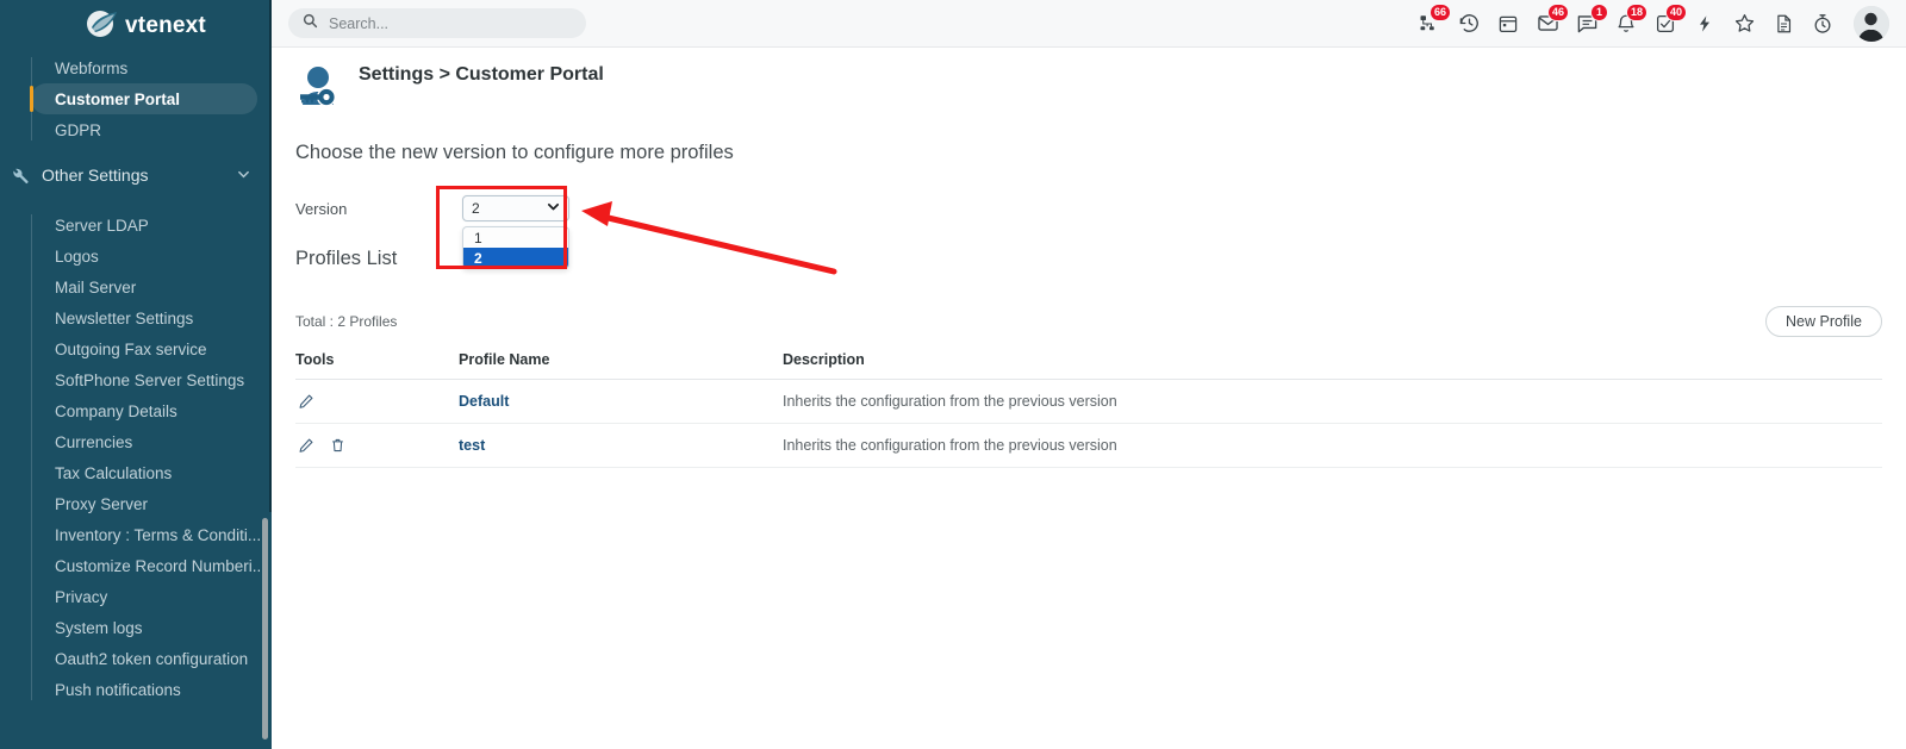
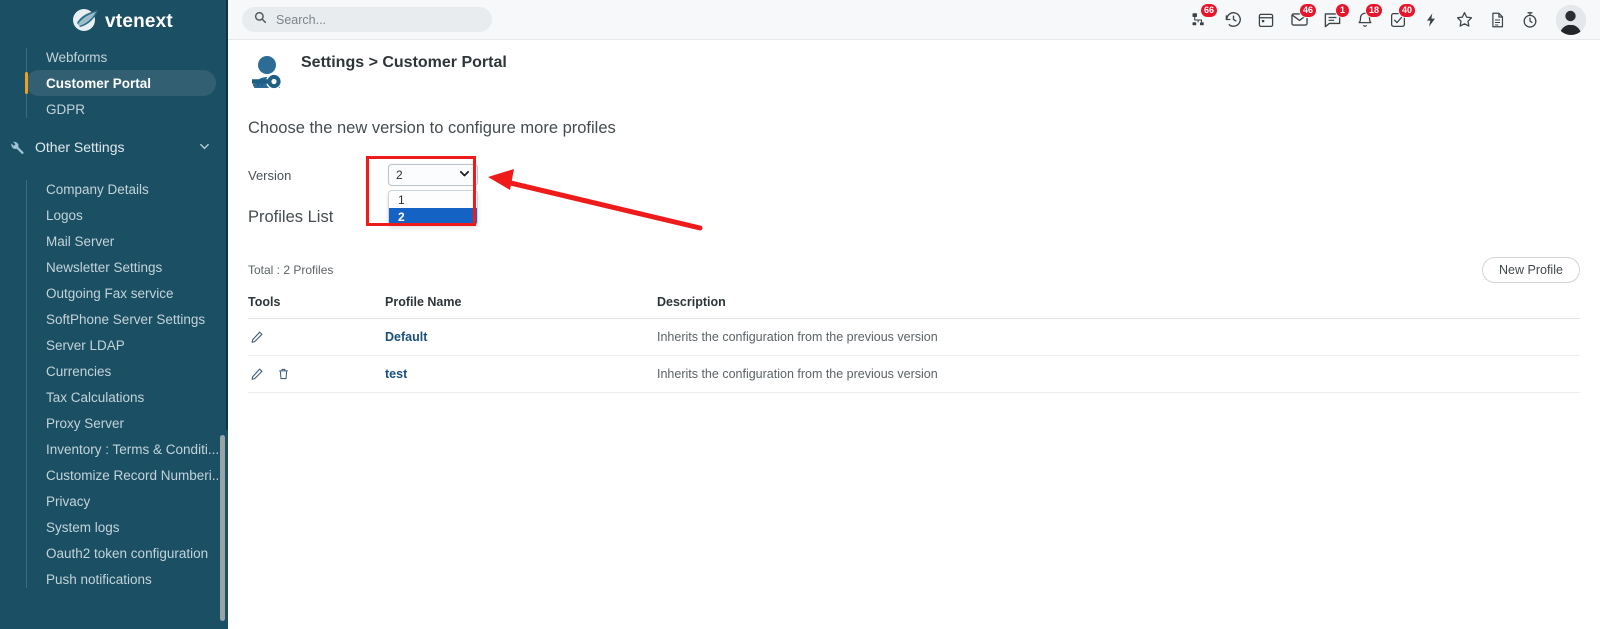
  vtenext
  Webforms
  Customer Portal
  GDPR
  Other Settings
- Server LDAP
+ Company Details
  Logos
  Mail Server
  Newsletter Settings
  Outgoing Fax service
  SoftPhone Server Settings
- Company Details
+ Server LDAP
  Currencies
  Tax Calculations
  Proxy Server
  Inventory : Terms & Conditi...
  Customize Record Numberi..
  Privacy
  System logs
  Oauth2 token configuration
  Push notifications
  Search...
  66
  46
  1
  18
  40
  Settings > Customer Portal
  Choose the new version to configure more profiles
  Version
  2
  1
  2
  Profiles List
  Total : 2 Profiles
  New Profile
  Tools	Profile Name	Description
  	Default	Inherits the configuration from the previous version
  	test	Inherits the configuration from the previous version
